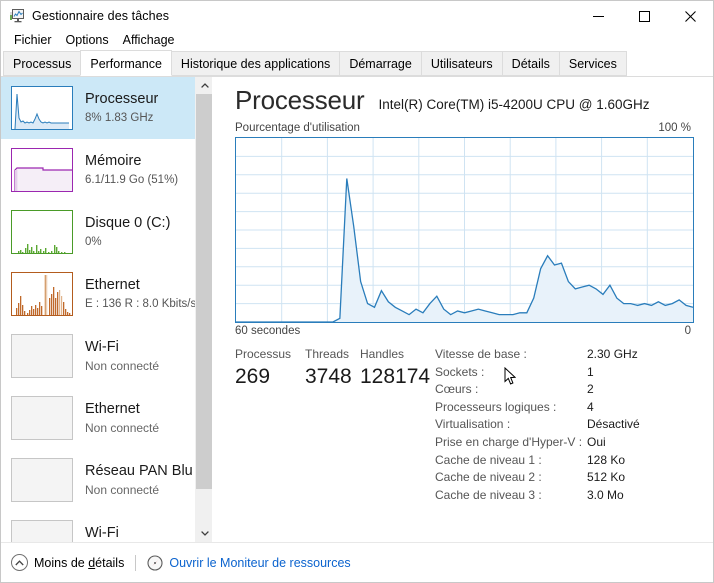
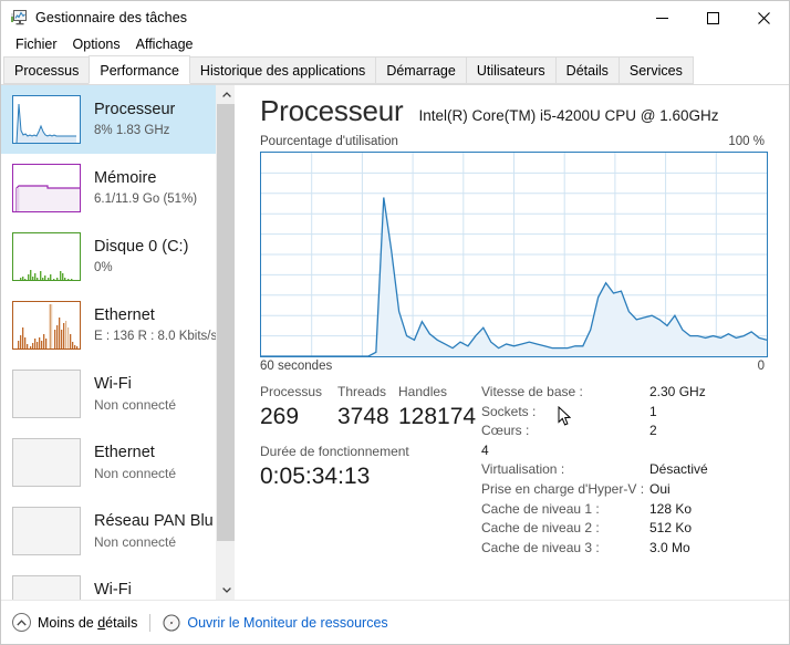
  Gestionnaire des tâches
  Fichier
  Options
  Affichage
  Processus
  Performance
  Historique des applications
  Démarrage
  Utilisateurs
  Détails
  Services
  Processeur
  8% 1.83 GHz
  Mémoire
  6.1/11.9 Go (51%)
  Disque 0 (C:)
  0%
  Ethernet
  E : 136 R : 8.0 Kbits/s
  Wi-Fi
  Non connecté
  Ethernet
  Non connecté
  Réseau PAN Blu
  Non connecté
  Wi-Fi
  Processeur
  Intel(R) Core(TM) i5-4200U CPU @ 1.60GHz
  Pourcentage d'utilisation
  100 %
  60 secondes
  0
  Processus
  Threads
  Handles
  269
  3748
  128174
+ Durée de fonctionnement
+ 0:05:34:13
  Vitesse de base :
  2.30 GHz
  Sockets :
  1
  Cœurs :
  2
- Processeurs logiques :
  4
  Virtualisation :
  Désactivé
  Prise en charge d'Hyper-V :
  Oui
  Cache de niveau 1 :
  128 Ko
  Cache de niveau 2 :
  512 Ko
  Cache de niveau 3 :
  3.0 Mo
  Moins de détails
  Ouvrir le Moniteur de ressources
